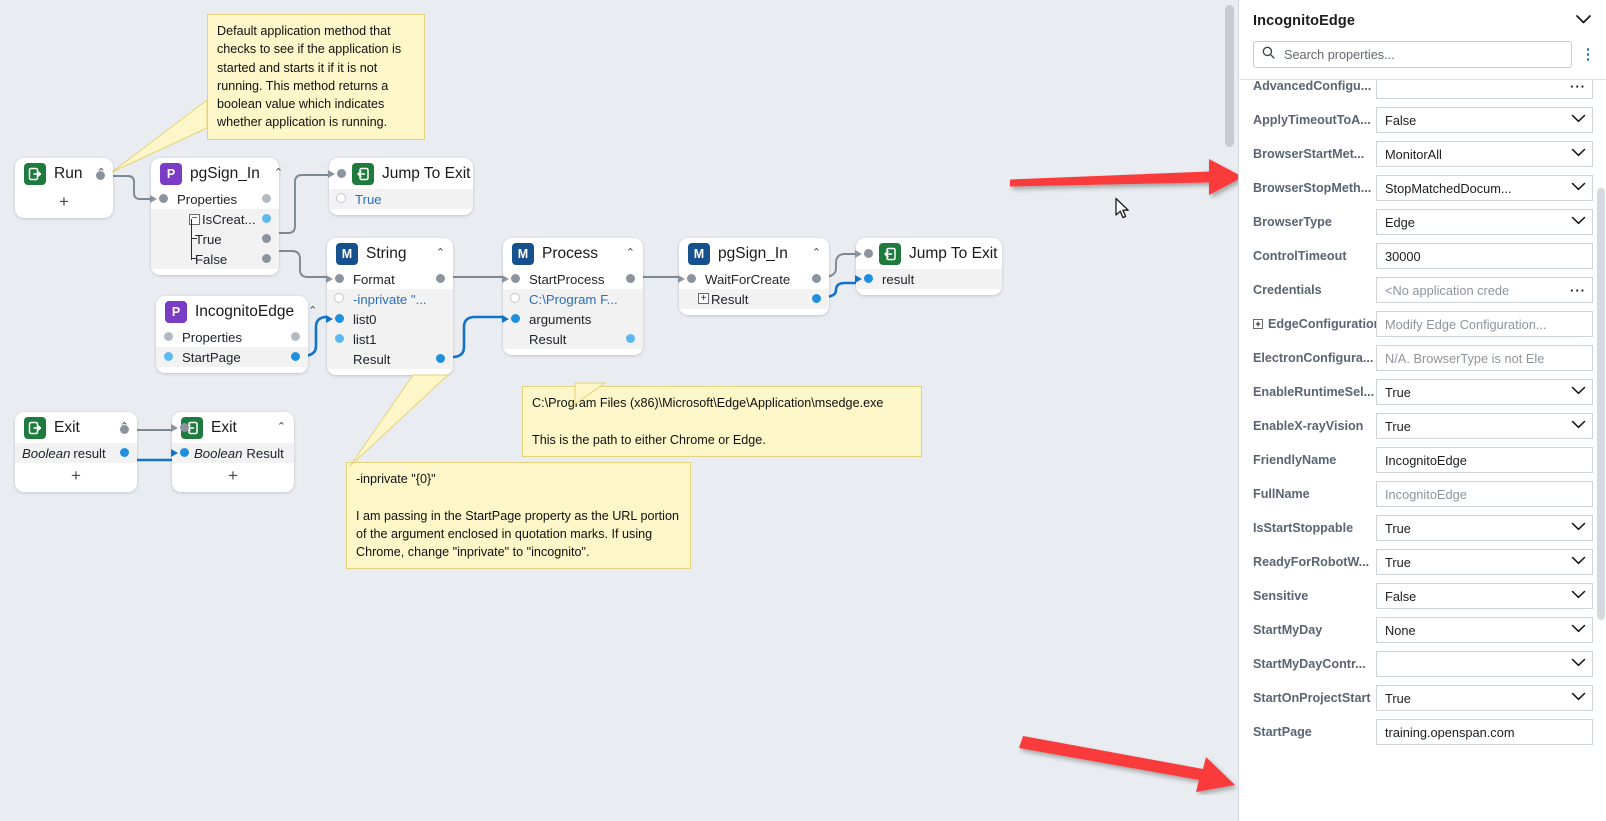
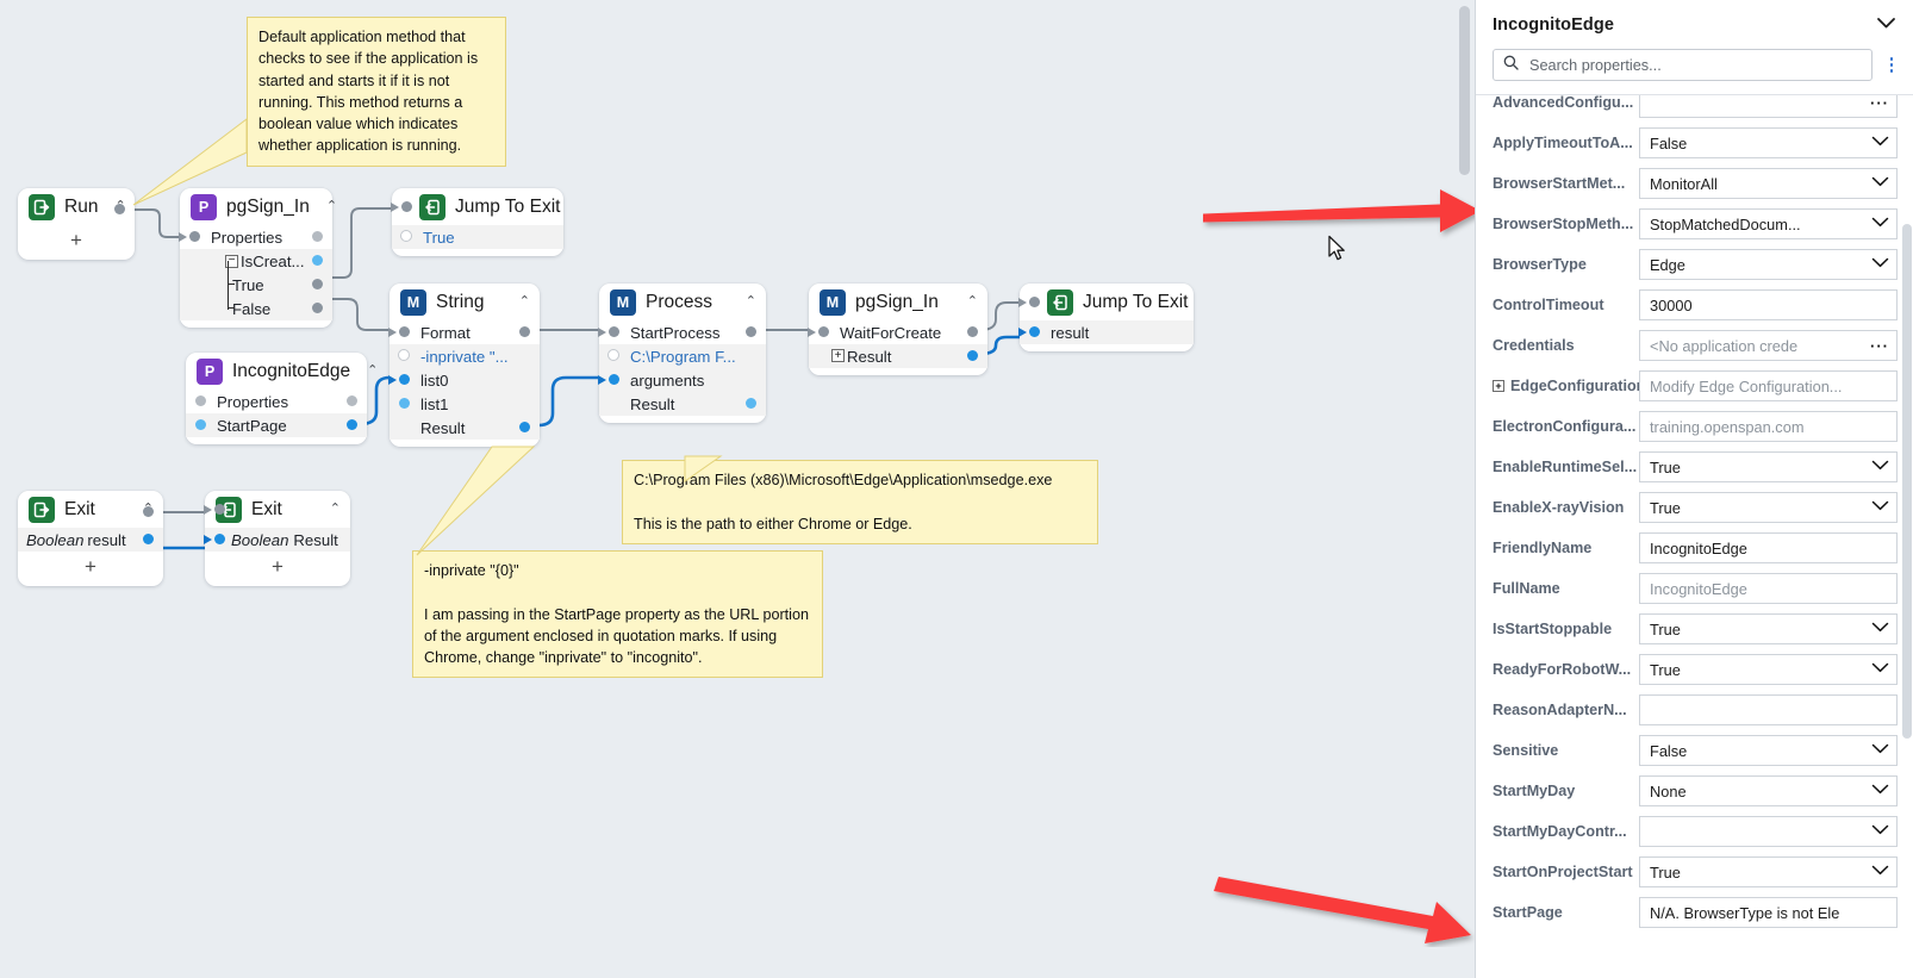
  Run
  +
  P
  pgSign_In
  ⌃
  Properties
  −
  IsCreat...
  True
  False
  Jump To Exit
  True
  P
  IncognitoEdge
  ⌃
  Properties
  StartPage
  M
  String
  ⌃
  Format
  -inprivate "...
  list0
  list1
  Result
  M
  Process
  ⌃
  StartProcess
  C:\Program F...
  arguments
  Result
  M
  pgSign_In
  ⌃
  WaitForCreate
  +
  Result
  Jump To Exit
  result
  Exit
  Boolean
  result
  +
  Exit
  ⌃
  Boolean
  Result
  +
  Default application method that checks to see if the application is started and starts it if it is not running. This method returns a boolean value which indicates whether application is running.
  C:\Progam Files (x86)\Microsoft\Edge\Application\msedge.exe
  This is the path to either Chrome or Edge.
  -inprivate "{0}"
  I am passing in the StartPage property as the URL portion of the argument enclosed in quotation marks. If using Chrome, change "inprivate" to "incognito".
  IncognitoEdge
  Search properties...
  AdvancedConfigu...
  ···
  ApplyTimeoutToA...
  False
  BrowserStartMet...
  MonitorAll
  BrowserStopMeth...
  StopMatchedDocum...
  BrowserType
  Edge
  ControlTimeout
  30000
  Credentials
  <No application crede
  ···
  +
  EdgeConfiguratio
  Modify Edge Configuration...
  ElectronConfigura...
- N/A. BrowserType is not Ele
+ training.openspan.com
  EnableRuntimeSel...
  True
  EnableX-rayVision
  True
  FriendlyName
  IncognitoEdge
  FullName
  IncognitoEdge
  IsStartStoppable
  True
  ReadyForRobotW...
  True
+ ReasonAdapterN...
  Sensitive
  False
  StartMyDay
  None
  StartMyDayContr...
  StartOnProjectStart
  True
  StartPage
- training.openspan.com
+ N/A. BrowserType is not Ele
